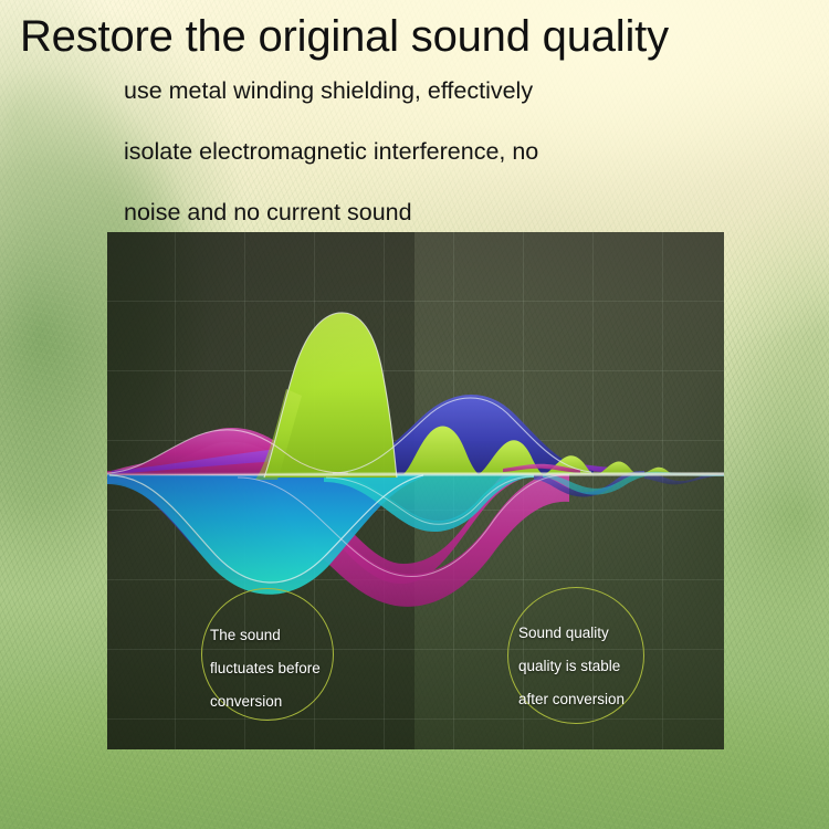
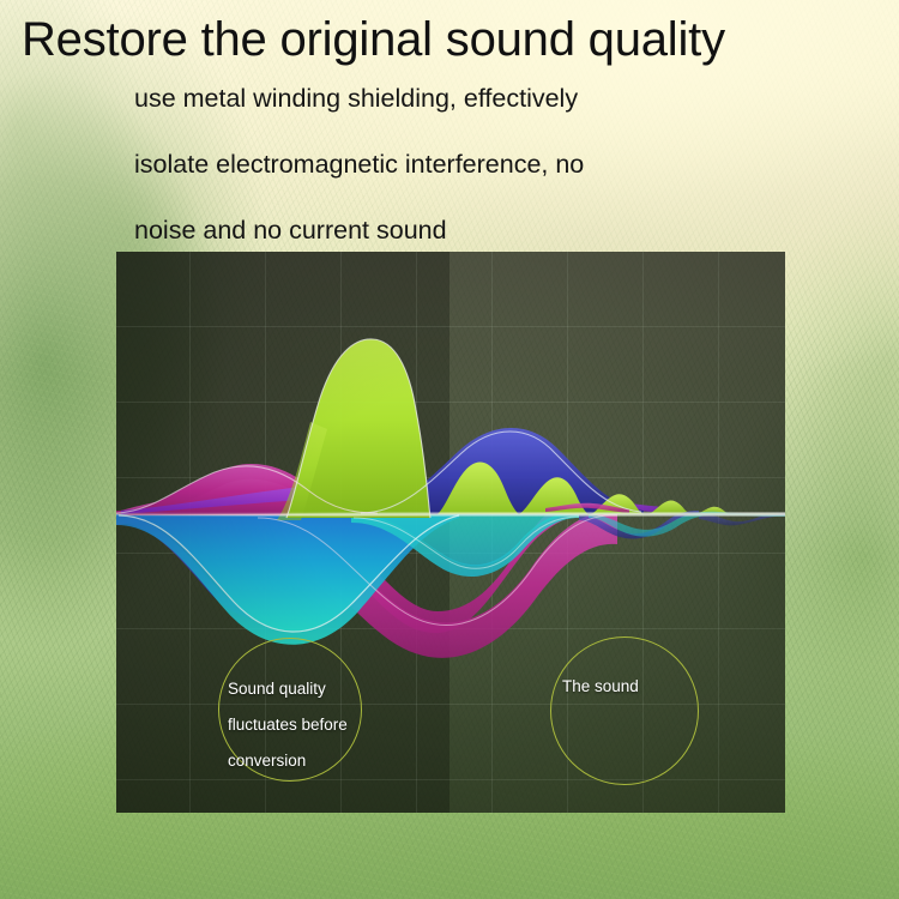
  Restore the original sound quality
  use metal winding shielding, effectively
  isolate electromagnetic interference, no
  noise and no current sound
- The sound
+ Sound quality
  fluctuates before
  conversion
- Sound quality
+ The sound
- quality is stable
- after conversion
